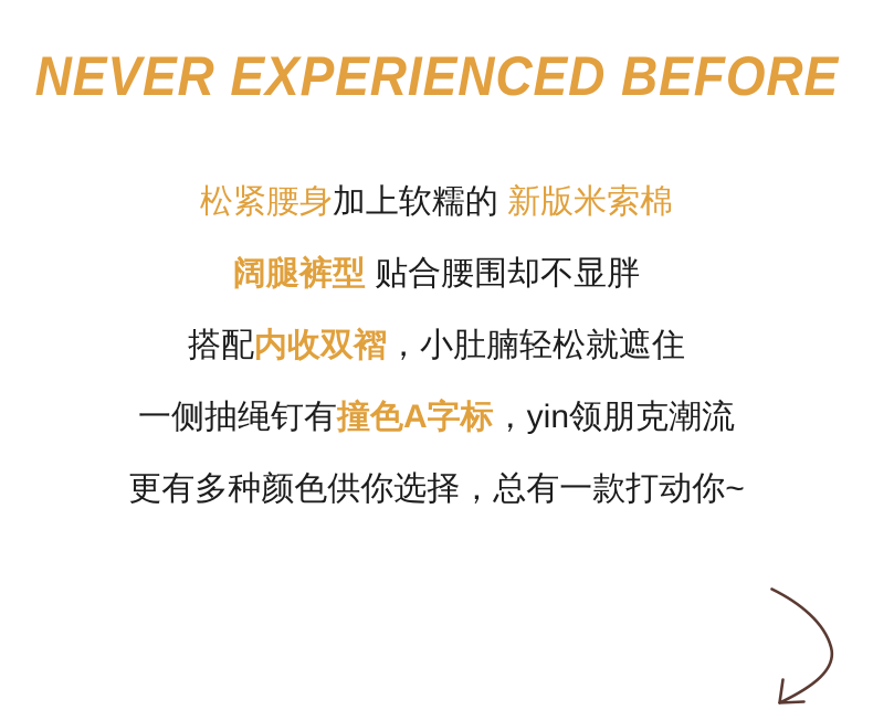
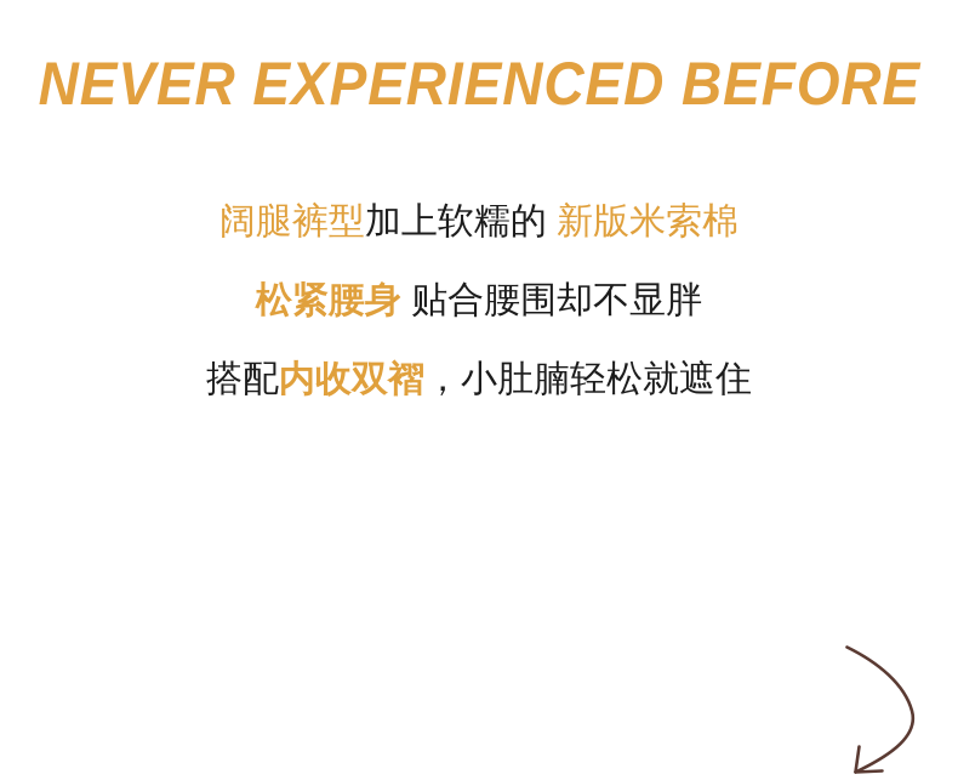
  NEVER EXPERIENCED BEFORE
- 松紧腰身加上软糯的 新版米索棉
+ 阔腿裤型加上软糯的 新版米索棉
- 阔腿裤型 贴合腰围却不显胖
+ 松紧腰身 贴合腰围却不显胖
  搭配内收双褶，小肚腩轻松就遮住
- 一侧抽绳钉有撞色A字标，yin领朋克潮流
- 更有多种颜色供你选择，总有一款打动你~
